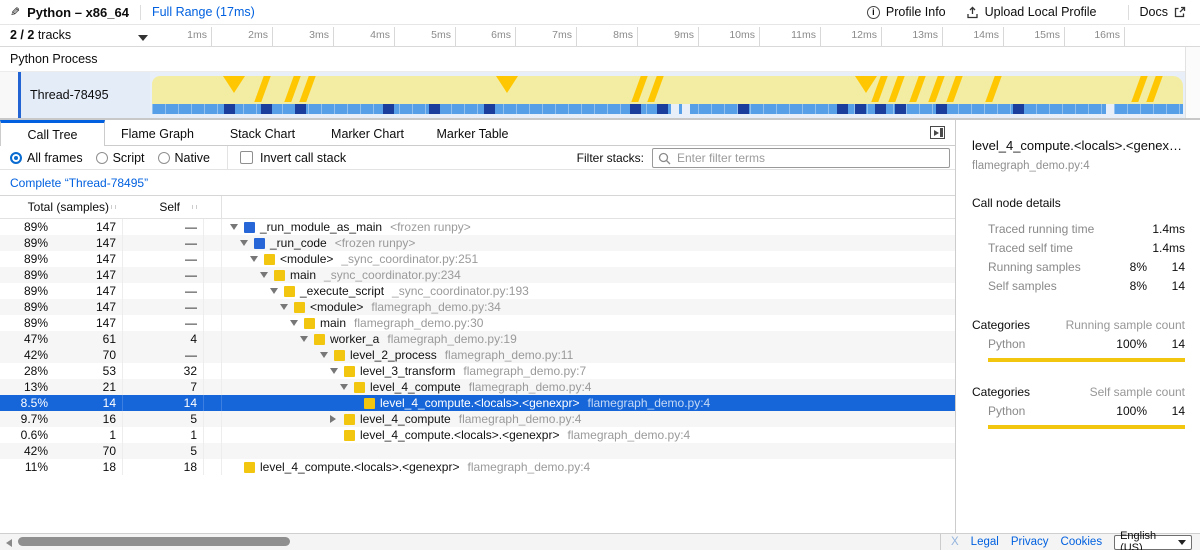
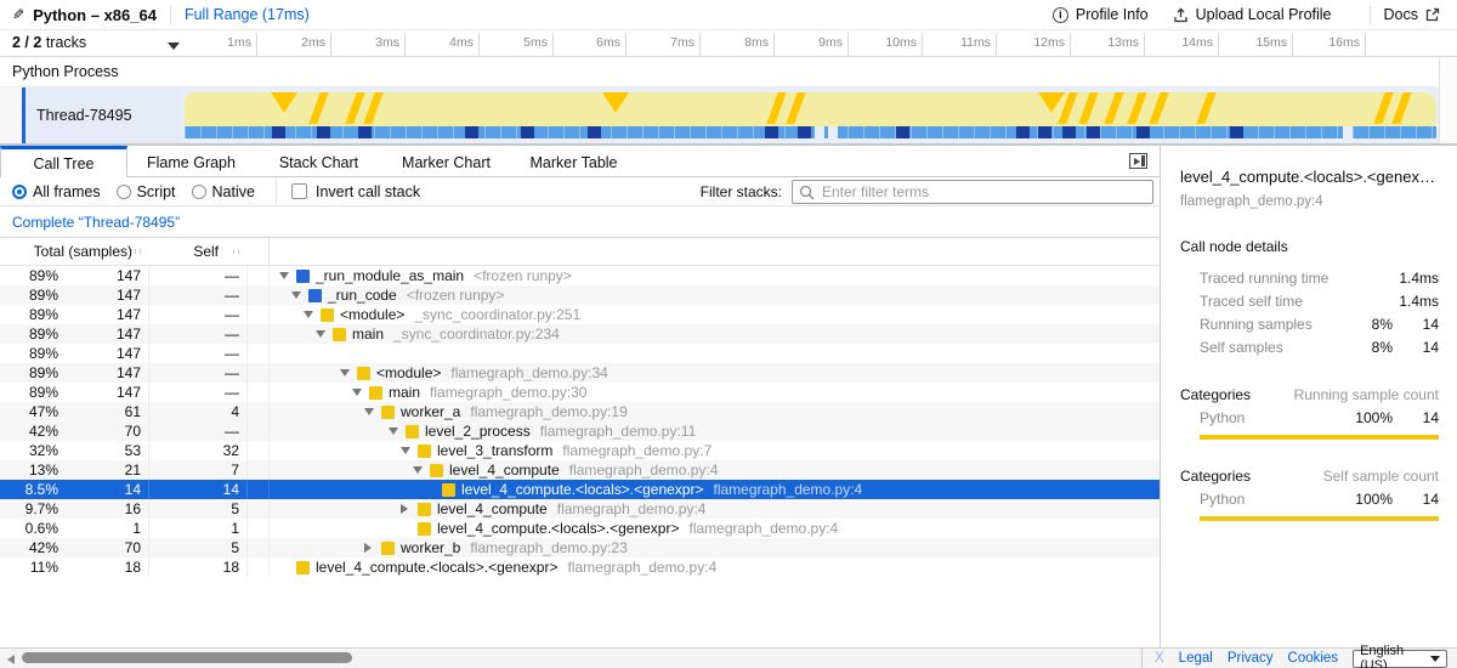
  Python – x86_64
  Full Range (17ms)
  i
  Profile Info
  Upload Local Profile
  Docs
  2 / 2 tracks
  1ms
  2ms
  3ms
  4ms
  5ms
  6ms
  7ms
  8ms
  9ms
  10ms
  11ms
  12ms
  13ms
  14ms
  15ms
  16ms
  Python Process
  Thread-78495
  Call Tree
  Flame Graph
  Stack Chart
  Marker Chart
  Marker Table
  All frames
  Script
  Native
  Invert call stack
  Filter stacks:
  Enter filter terms
  Complete “Thread-78495”
  Total (samples)
  Self
  89%
  147
  —
  _run_module_as_main
  <frozen runpy>
  89%
  147
  —
  _run_code
  <frozen runpy>
  89%
  147
  —
  <module>
  _sync_coordinator.py:251
  89%
  147
  —
  main
  _sync_coordinator.py:234
  89%
  147
  —
- _execute_script
- _sync_coordinator.py:193
  89%
  147
  —
  <module>
  flamegraph_demo.py:34
  89%
  147
  —
  main
  flamegraph_demo.py:30
  47%
  61
  4
  worker_a
  flamegraph_demo.py:19
  42%
  70
  —
  level_2_process
  flamegraph_demo.py:11
- 28%
+ 32%
  53
  32
  level_3_transform
  flamegraph_demo.py:7
  13%
  21
  7
  level_4_compute
  flamegraph_demo.py:4
  8.5%
  14
  14
  level_4_compute.<locals>.<genexpr>
  flamegraph_demo.py:4
  9.7%
  16
  5
  level_4_compute
  flamegraph_demo.py:4
  0.6%
  1
  1
  level_4_compute.<locals>.<genexpr>
  flamegraph_demo.py:4
  42%
  70
  5
+ worker_b
+ flamegraph_demo.py:23
  11%
  18
  18
  level_4_compute.<locals>.<genexpr>
  flamegraph_demo.py:4
  level_4_compute.<locals>.<genexpr>
  flamegraph_demo.py:4
  Call node details
  Traced running time
  1.4ms
  Traced self time
  1.4ms
  Running samples
  8%
  14
  Self samples
  8%
  14
  Categories
  Running sample count
  Python
  100%
  14
  Categories
  Self sample count
  Python
  100%
  14
  X
  Legal
  Privacy
  Cookies
  English (US)
